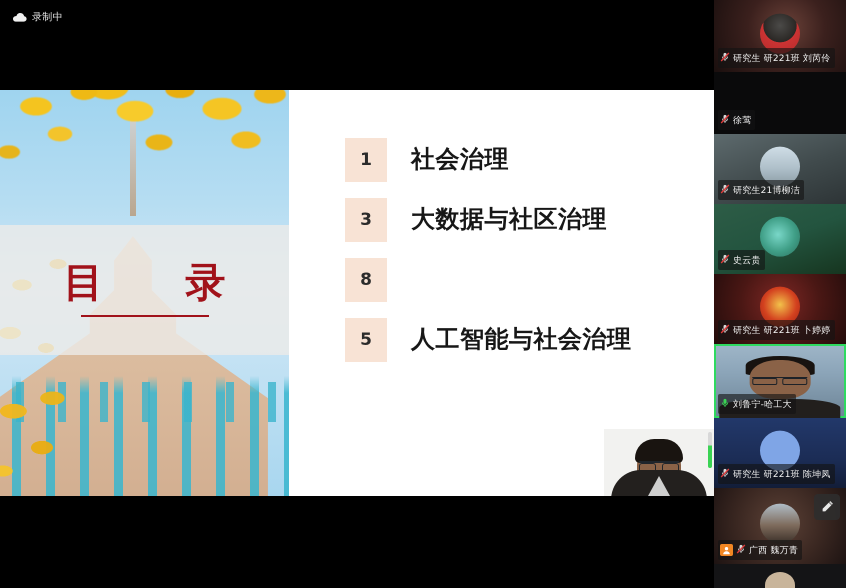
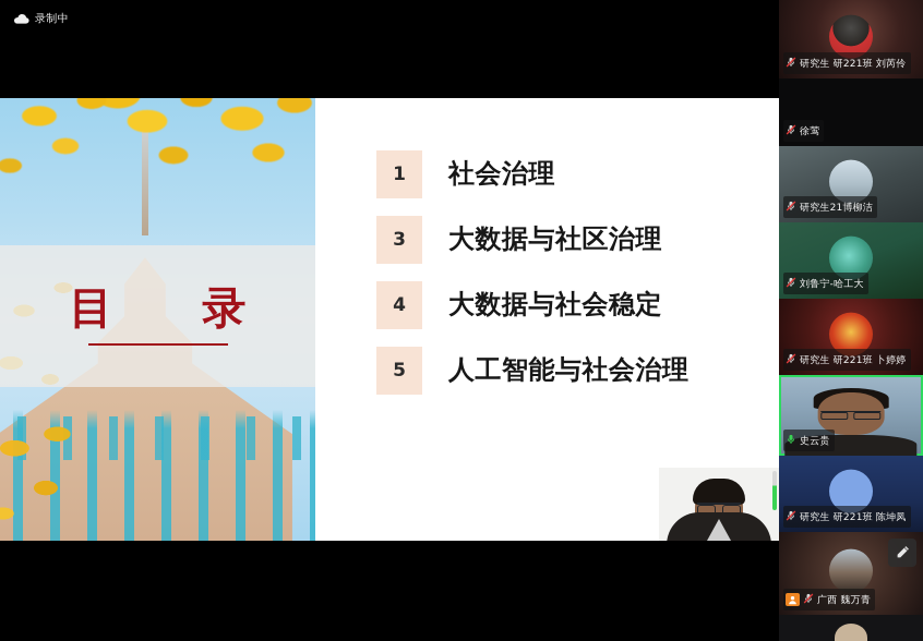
  录制中
  目 录
  1
  社会治理
  3
  大数据与社区治理
- 8
+ 4
+ 大数据与社会稳定
  5
  人工智能与社会治理
  研究生 研221班 刘芮伶
  徐莺
  研究生21博柳洁
- 史云贵
+ 刘鲁宁-哈工大
  研究生 研221班 卜婷婷
- 刘鲁宁-哈工大
+ 史云贵
  研究生 研221班 陈坤凤
  广西 魏万青
